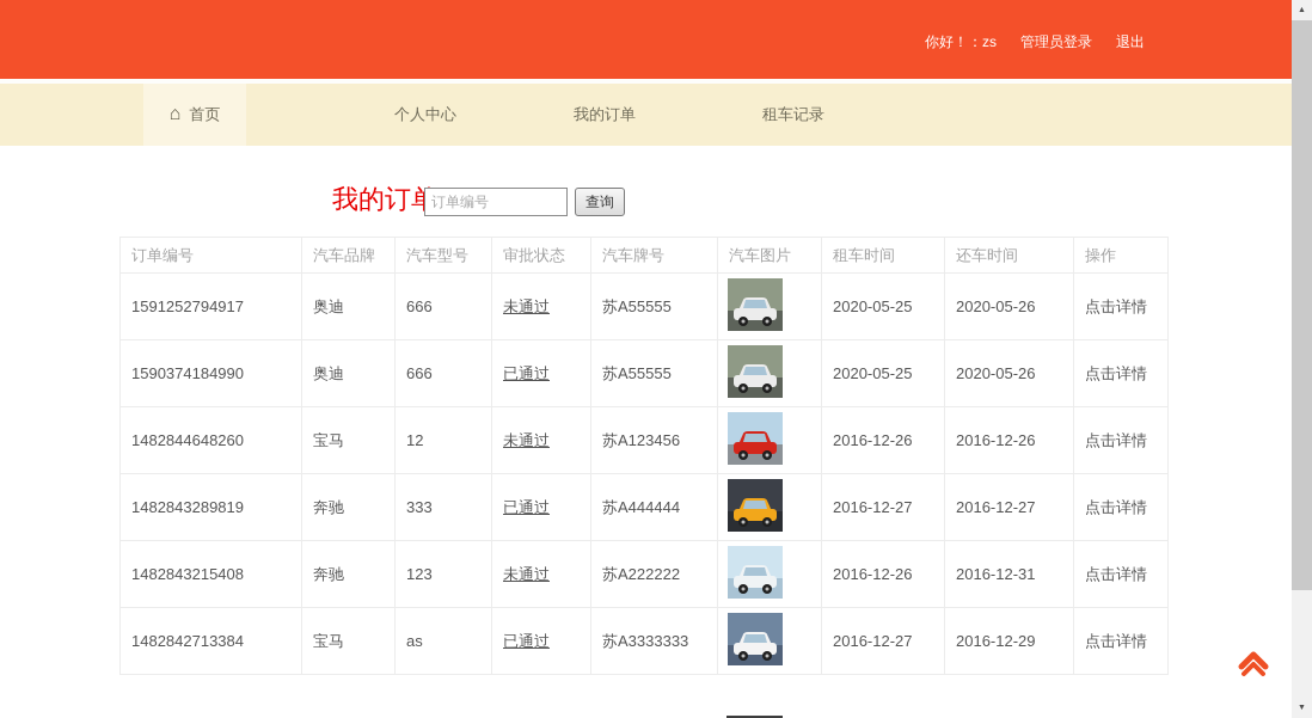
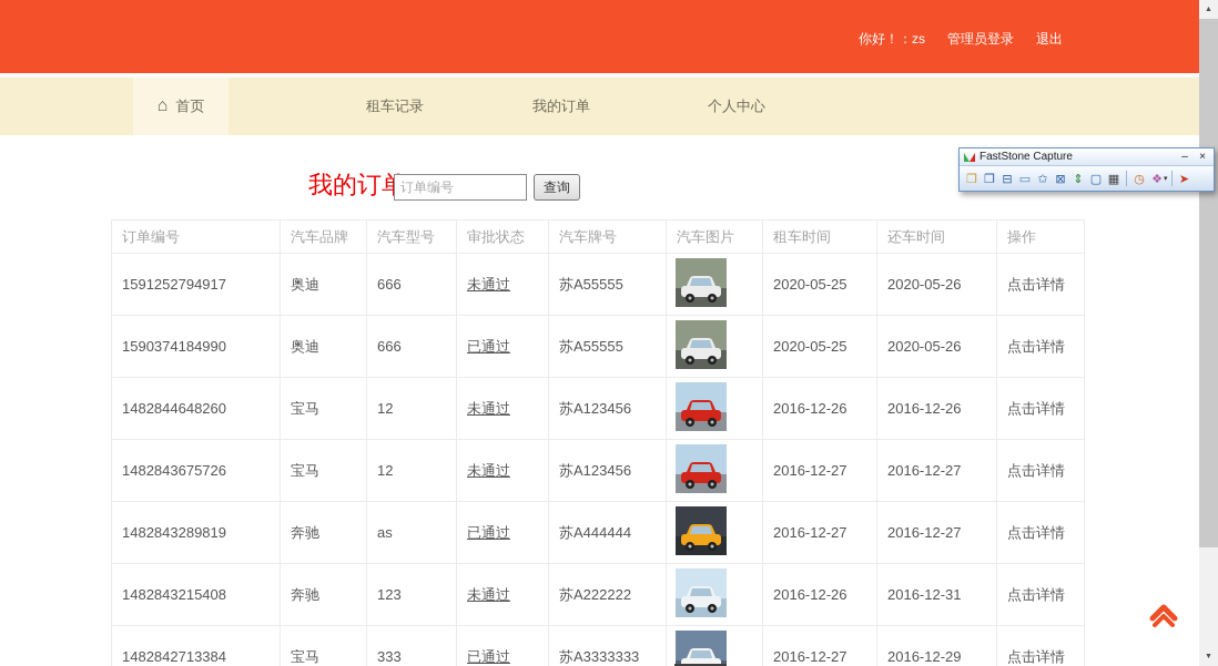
  你好！：zs
  管理员登录
  退出
  ⌂
  首页
- 个人中心
+ 租车记录
  我的订单
- 租车记录
+ 个人中心
  我的订
  订单编号
  查询
  订单编号	汽车品牌	汽车型号	审批状态	汽车牌号	汽车图片	租车时间	还车时间	操作
  1591252794917	奥迪	666	未通过	苏A55555		2020-05-25	2020-05-26	点击详情
  1590374184990	奥迪	666	已通过	苏A55555		2020-05-25	2020-05-26	点击详情
  1482844648260	宝马	12	未通过	苏A123456		2016-12-26	2016-12-26	点击详情
+ 1482843675726	宝马	12	未通过	苏A123456		2016-12-27	2016-12-27	点击详情
- 1482843289819	奔驰	333	已通过	苏A444444		2016-12-27	2016-12-27	点击详情
+ 1482843289819	奔驰	as	已通过	苏A444444		2016-12-27	2016-12-27	点击详情
  1482843215408	奔驰	123	未通过	苏A222222		2016-12-26	2016-12-31	点击详情
- 1482842713384	宝马	as	已通过	苏A3333333		2016-12-27	2016-12-29	点击详情
+ 1482842713384	宝马	333	已通过	苏A3333333		2016-12-27	2016-12-29	点击详情
+ FastStone Capture
+ –
+ ×
+ ❒
+ ❐
+ ⊟
+ ▭
+ ✩
+ ⊠
+ ⇕
+ ▢
+ ▦
+ ◷
+ ❖
+ ➤
